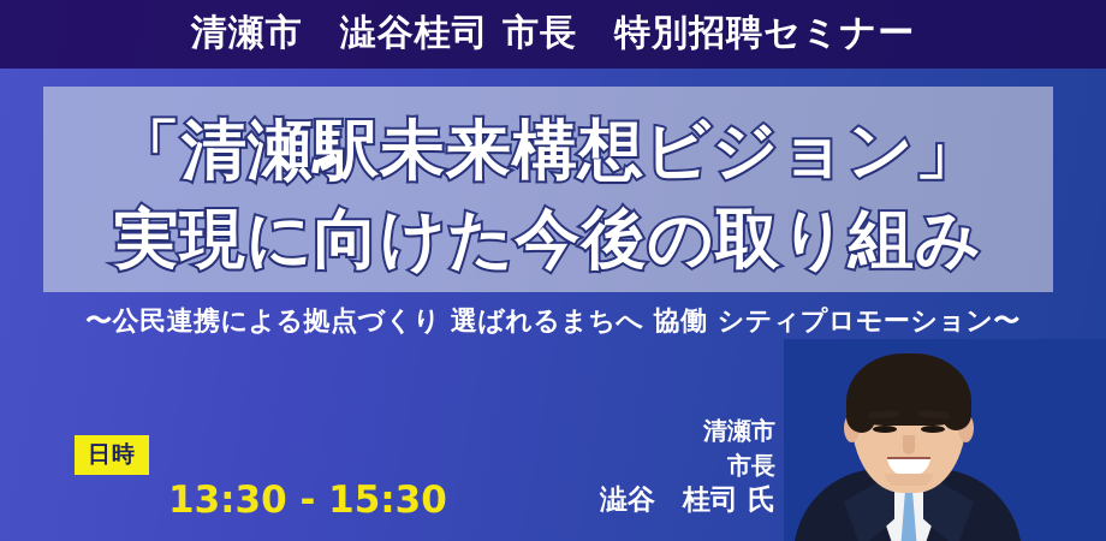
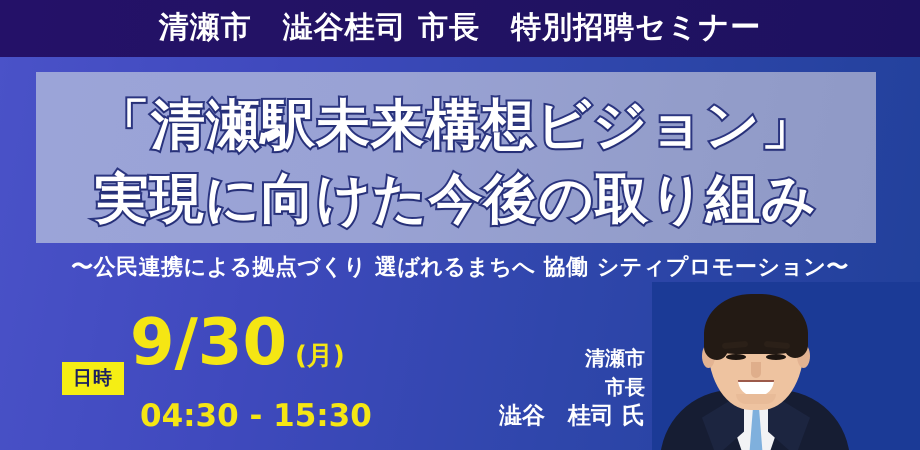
  清瀬市 澁谷桂司 市長 特別招聘セミナー
  「清瀬駅未来構想ビジョン」
  実現に向けた今後の取り組み
  〜公民連携による拠点づくり 選ばれるまちへ 協働 シティプロモーション〜
  日時
+ 9/30 (月)
- 13:30 - 15:30
+ 04:30 - 15:30
  清瀬市
  市長
  澁谷 桂司 氏
